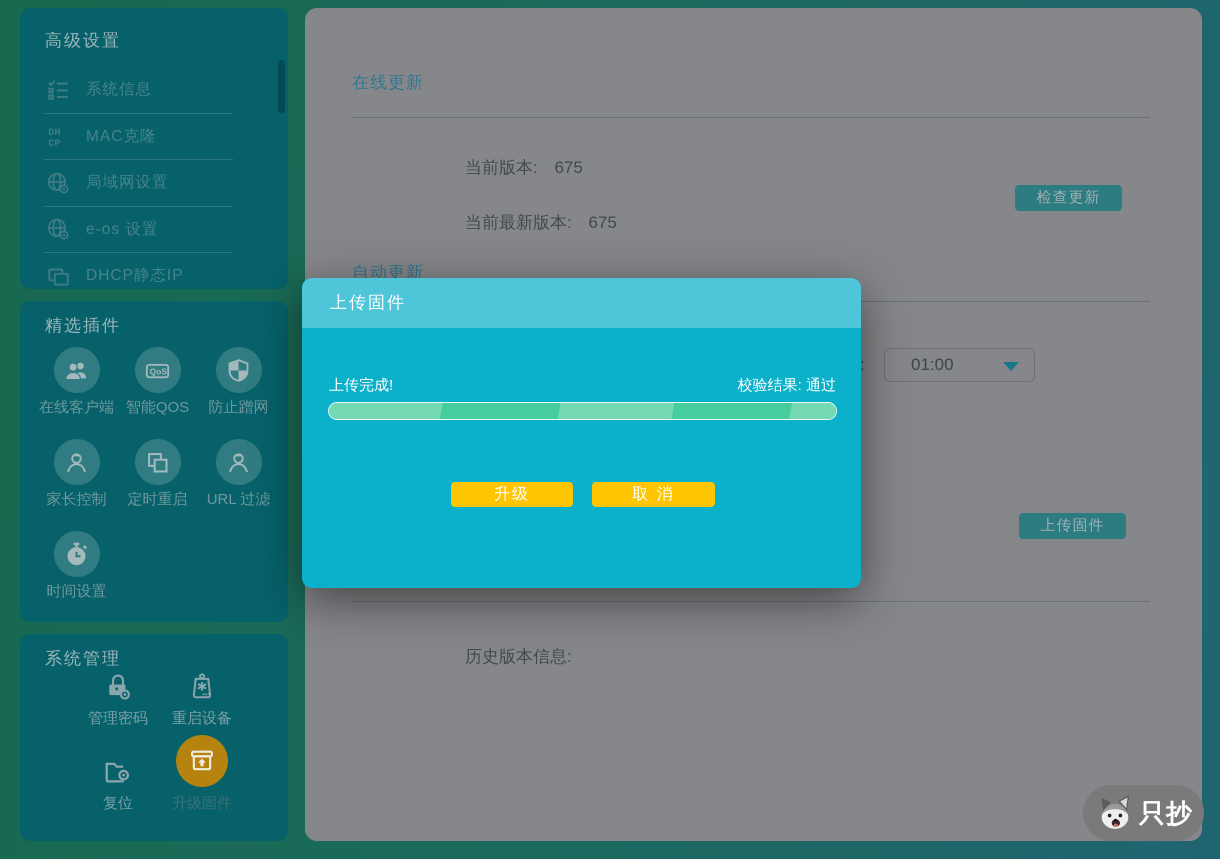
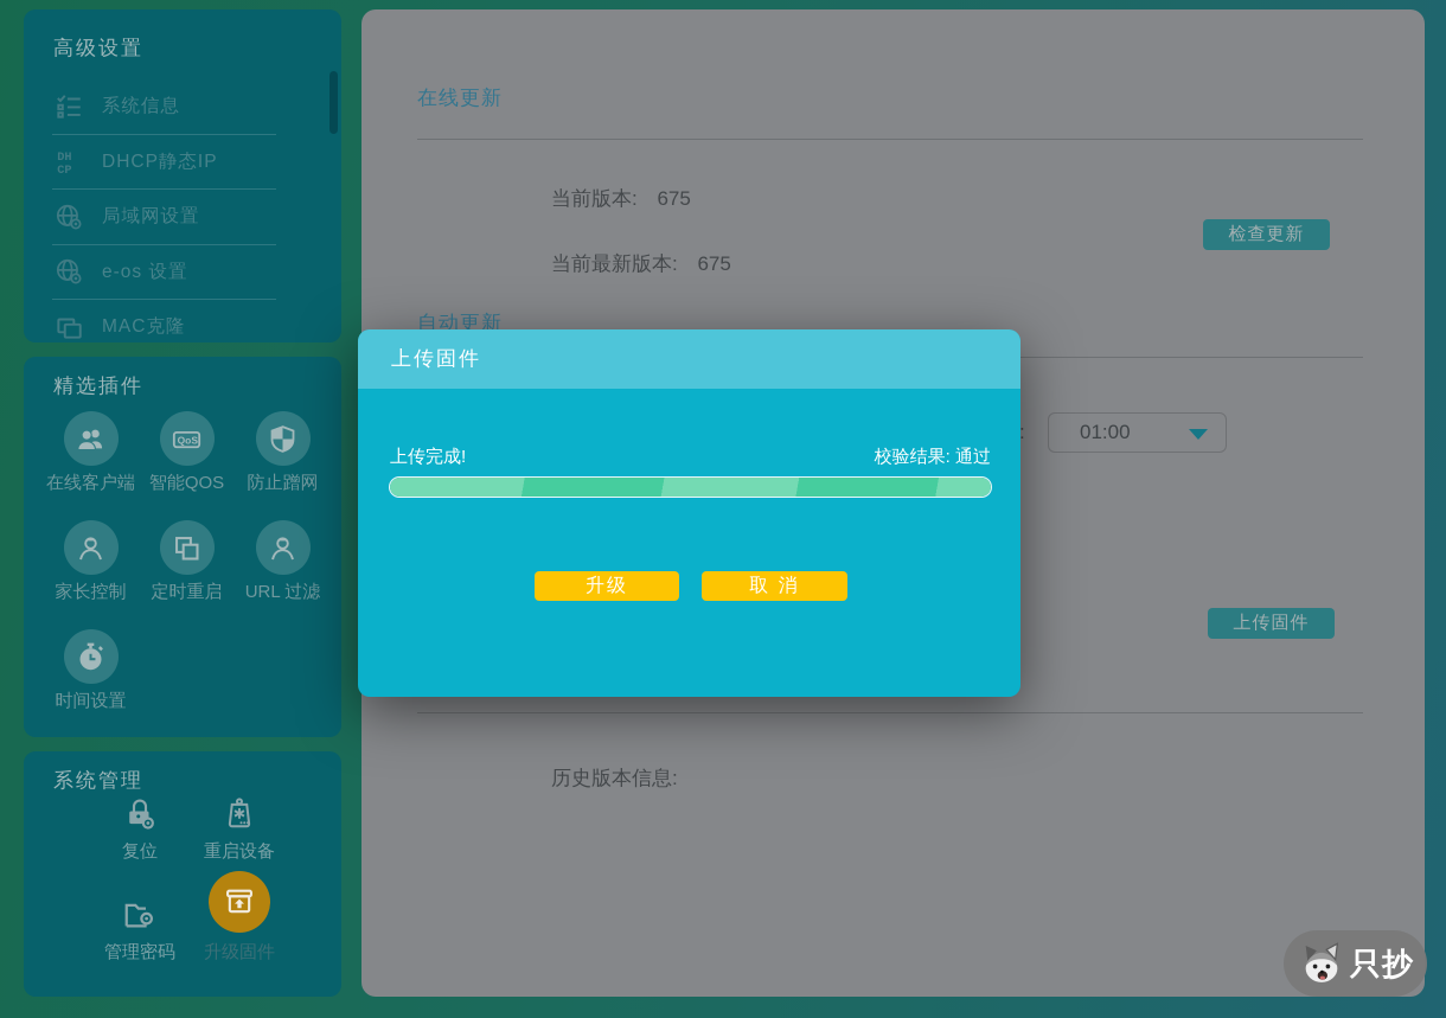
  高级设置
  系统信息
  DH
  CP
- MAC克隆
+ DHCP静态IP
  局域网设置
  e-os 设置
- DHCP静态IP
+ MAC克隆
  精选插件
  在线客户端
  QoS
  智能QOS
  防止蹭网
  家长控制
  定时重启
  URL 过滤
  时间设置
  系统管理
- 管理密码
+ 复位
  重启设备
- 复位
+ 管理密码
  升级固件
  在线更新
  当前版本: 675
  检查更新
  当前最新版本: 675
  自动更新
  :
  01:00
  上传固件
  历史版本信息:
  上传固件
  上传完成!
  校验结果: 通过
  升级
  取 消
  只抄
